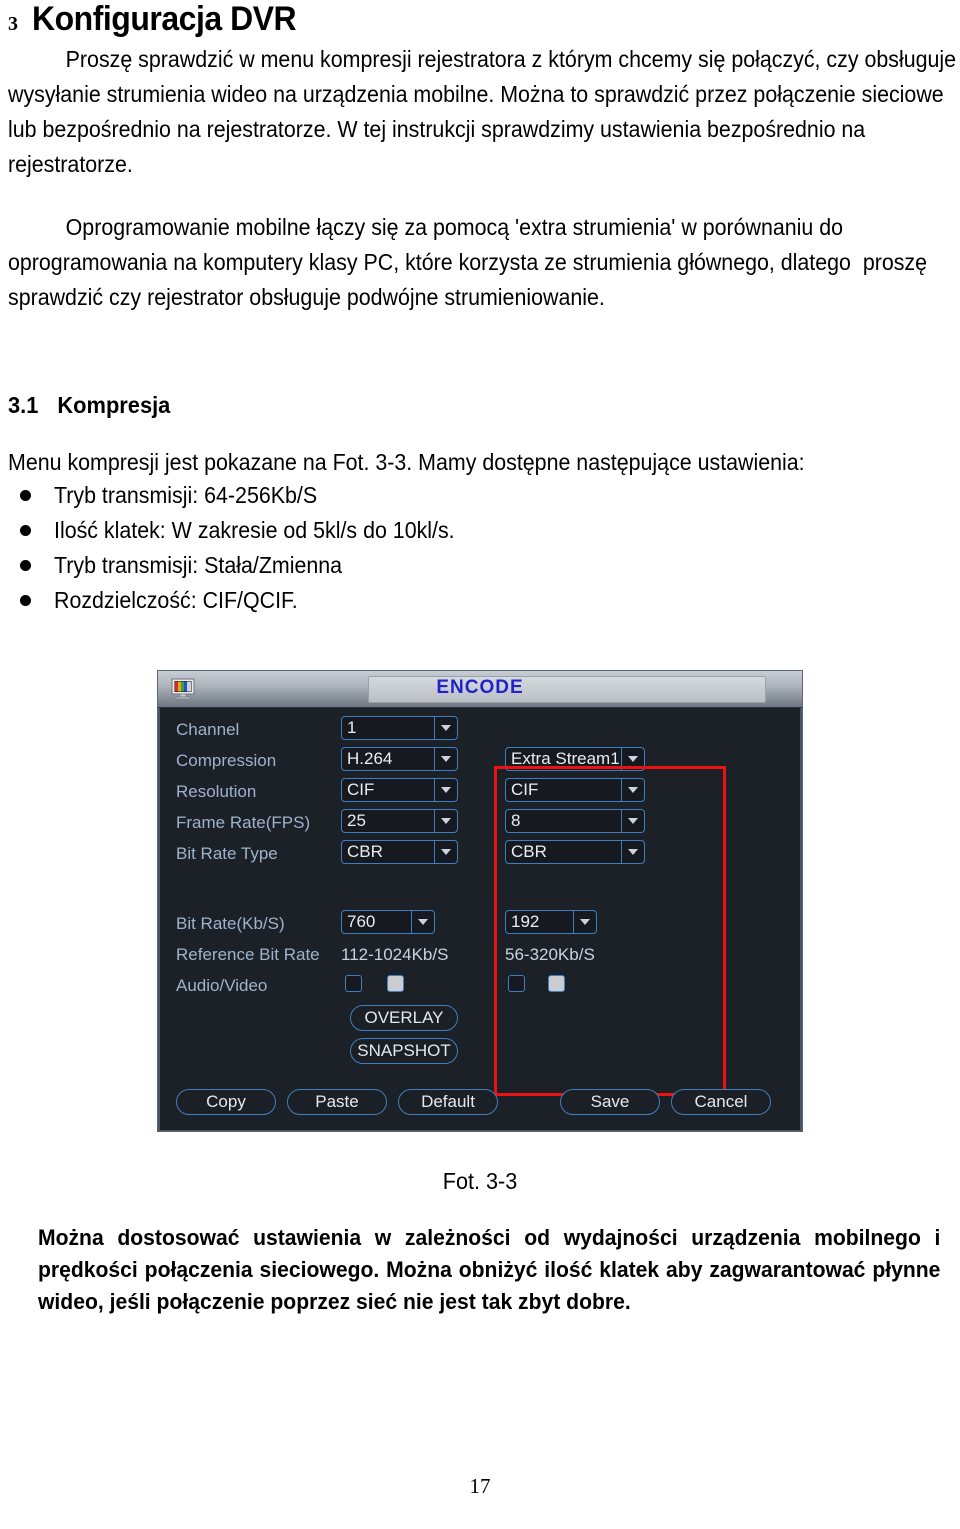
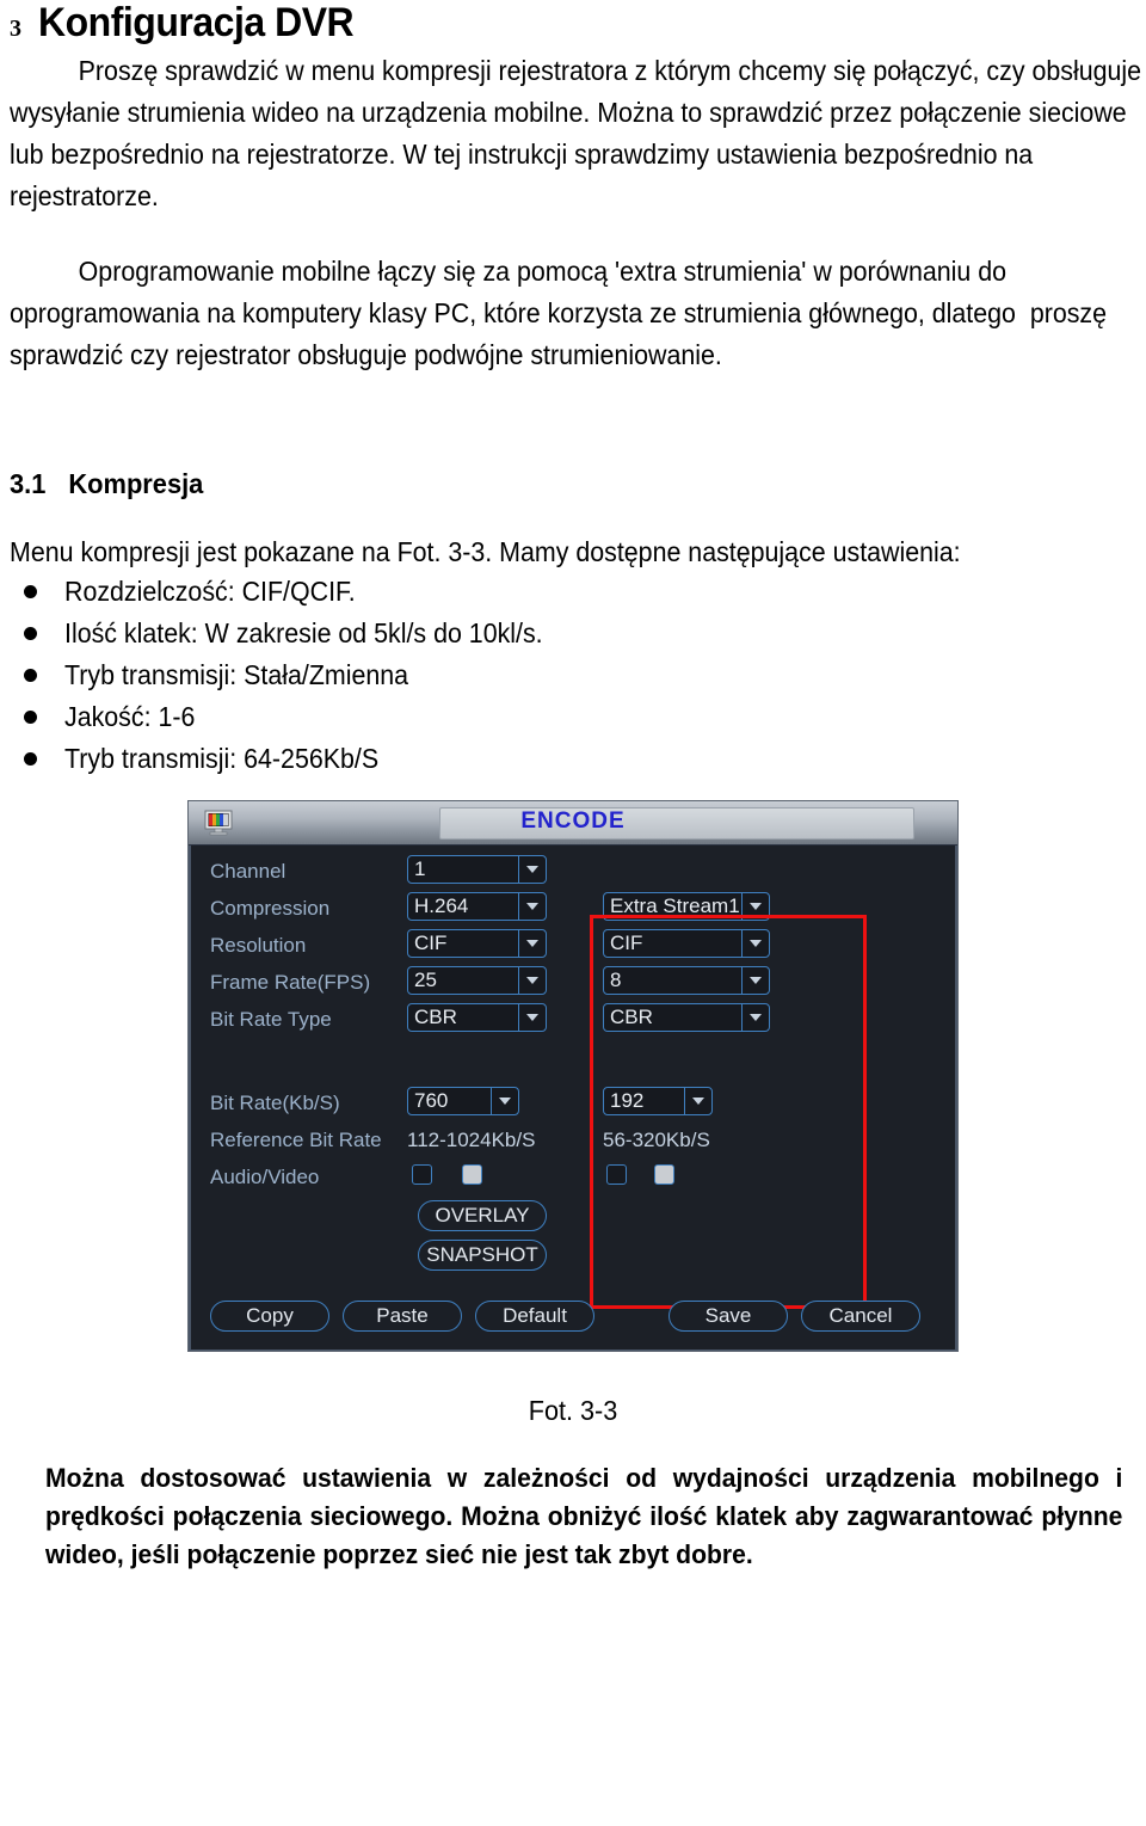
  3
  Konfiguracja DVR
  Proszę sprawdzić w menu kompresji rejestratora z którym chcemy się połączyć, czy obsługuje wysyłanie strumienia wideo na urządzenia mobilne. Można to sprawdzić przez połączenie sieciowe lub bezpośrednio na rejestratorze. W tej instrukcji sprawdzimy ustawienia bezpośrednio na rejestratorze.
  Oprogramowanie mobilne łączy się za pomocą 'extra strumienia' w porównaniu do oprogramowania na komputery klasy PC, które korzysta ze strumienia głównego, dlatego proszę sprawdzić czy rejestrator obsługuje podwójne strumieniowanie.
  3.1
  Kompresja
  Menu kompresji jest pokazane na Fot. 3-3. Mamy dostępne następujące ustawienia:
- Tryb transmisji: 64-256Kb/S
+ Rozdzielczość: CIF/QCIF.
  Ilość klatek: W zakresie od 5kl/s do 10kl/s.
  Tryb transmisji: Stała/Zmienna
+ Jakość: 1-6
- Rozdzielczość: CIF/QCIF.
+ Tryb transmisji: 64-256Kb/S
  ENCODE
  Channel
  Compression
  Resolution
  Frame Rate(FPS)
  Bit Rate Type
  Bit Rate(Kb/S)
  Reference Bit Rate
  Audio/Video
  1
  H.264
  CIF
  25
  CBR
  760
  112-1024Kb/S
  OVERLAY
  SNAPSHOT
  Extra Stream1
  CIF
  8
  CBR
  192
  56-320Kb/S
  Copy
  Paste
  Default
  Save
  Cancel
  Fot. 3-3
  Można dostosować ustawienia w zależności od wydajności urządzenia mobilnego i prędkości połączenia sieciowego. Można obniżyć ilość klatek aby zagwarantować płynne wideo, jeśli połączenie poprzez sieć nie jest tak zbyt dobre.
- 17
